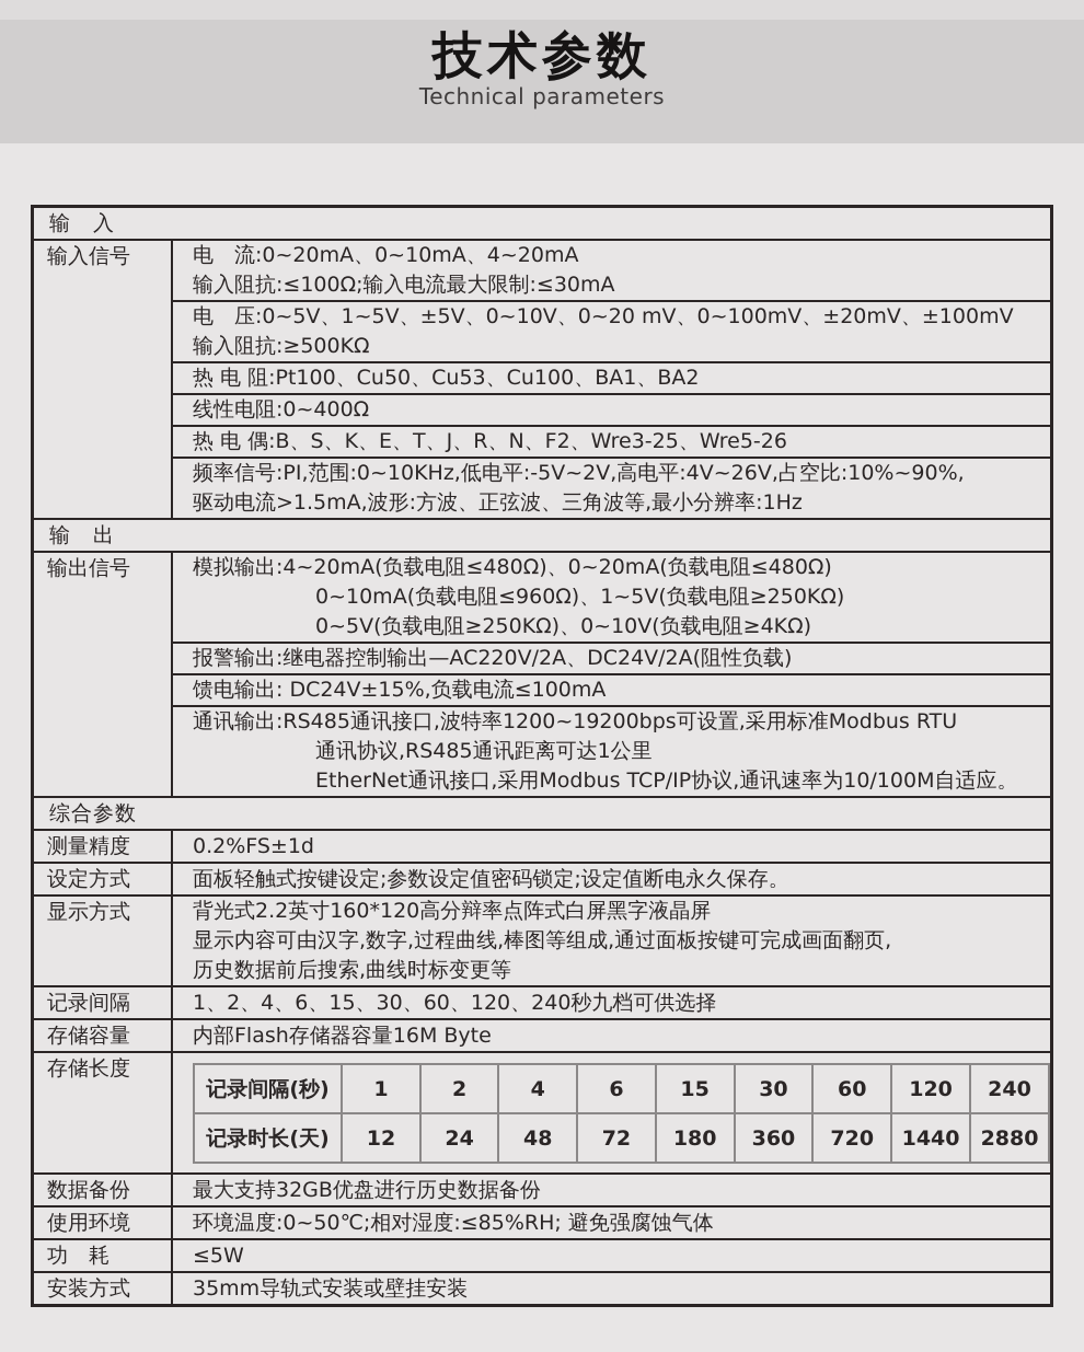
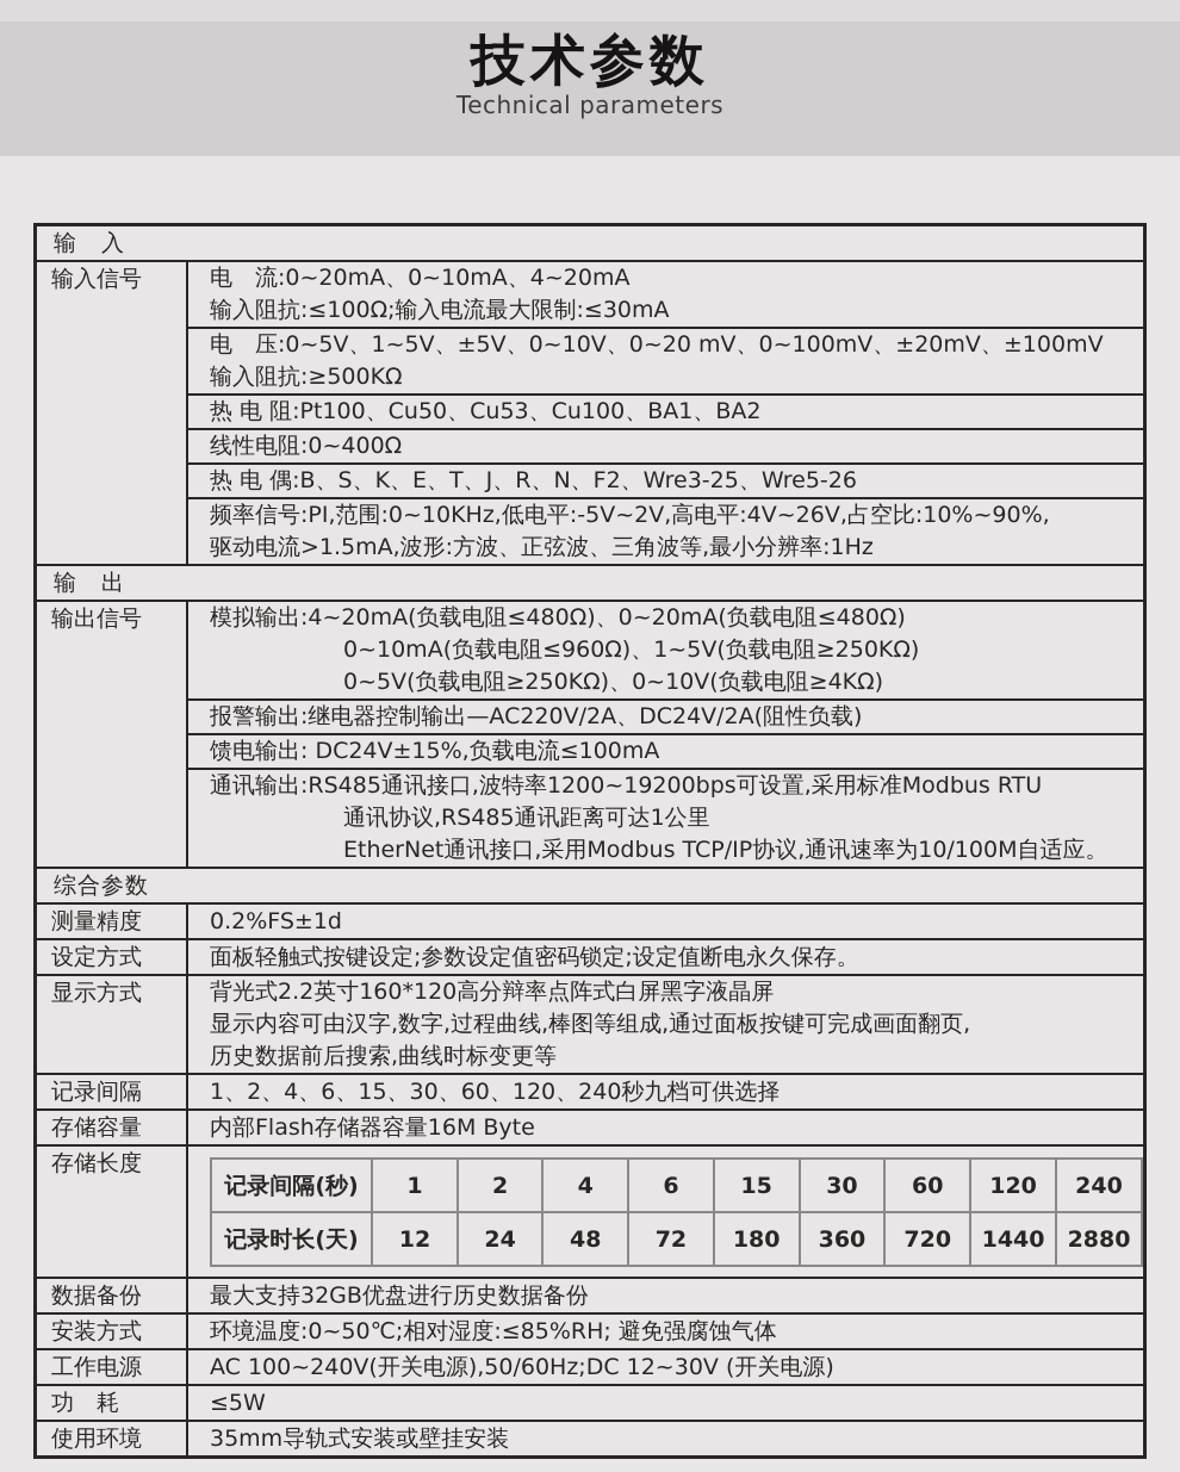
  技术参数
  Technical parameters
  输 入
  输入信号
  电 流:0~20mA、0~10mA、4~20mA
  输入阻抗:≤100Ω;输入电流最大限制:≤30mA
  电 压:0~5V、1~5V、±5V、0~10V、0~20 mV、0~100mV、±20mV、±100mV
  输入阻抗:≥500KΩ
  热 电 阻:Pt100、Cu50、Cu53、Cu100、BA1、BA2
  线性电阻:0~400Ω
  热 电 偶:B、S、K、E、T、J、R、N、F2、Wre3-25、Wre5-26
  频率信号:PI,范围:0~10KHz,低电平:-5V~2V,高电平:4V~26V,占空比:10%~90%,
  驱动电流>1.5mA,波形:方波、正弦波、三角波等,最小分辨率:1Hz
  输 出
  输出信号
  模拟输出:4~20mA(负载电阻≤480Ω)、0~20mA(负载电阻≤480Ω)
  0~10mA(负载电阻≤960Ω)、1~5V(负载电阻≥250KΩ)
  0~5V(负载电阻≥250KΩ)、0~10V(负载电阻≥4KΩ)
  报警输出:继电器控制输出—AC220V/2A、DC24V/2A(阻性负载)
  馈电输出: DC24V±15%,负载电流≤100mA
  通讯输出:RS485通讯接口,波特率1200~19200bps可设置,采用标准Modbus RTU
  通讯协议,RS485通讯距离可达1公里
  EtherNet通讯接口,采用Modbus TCP/IP协议,通讯速率为10/100M自适应。
  综合参数
  测量精度
  0.2%FS±1d
  设定方式
  面板轻触式按键设定;参数设定值密码锁定;设定值断电永久保存。
  显示方式
  背光式2.2英寸160*120高分辩率点阵式白屏黑字液晶屏
  显示内容可由汉字,数字,过程曲线,棒图等组成,通过面板按键可完成画面翻页,
  历史数据前后搜索,曲线时标变更等
  记录间隔
  1、2、4、6、15、30、60、120、240秒九档可供选择
  存储容量
  内部Flash存储器容量16M Byte
  存储长度
  记录间隔(秒)	1	2	4	6	15	30	60	120	240
  记录时长(天)	12	24	48	72	180	360	720	1440	2880
  数据备份
  最大支持32GB优盘进行历史数据备份
- 使用环境
+ 安装方式
  环境温度:0~50℃;相对湿度:≤85%RH; 避免强腐蚀气体
+ 工作电源
+ AC 100~240V(开关电源),50/60Hz;DC 12~30V (开关电源)
  功 耗
  ≤5W
- 安装方式
+ 使用环境
  35mm导轨式安装或壁挂安装
